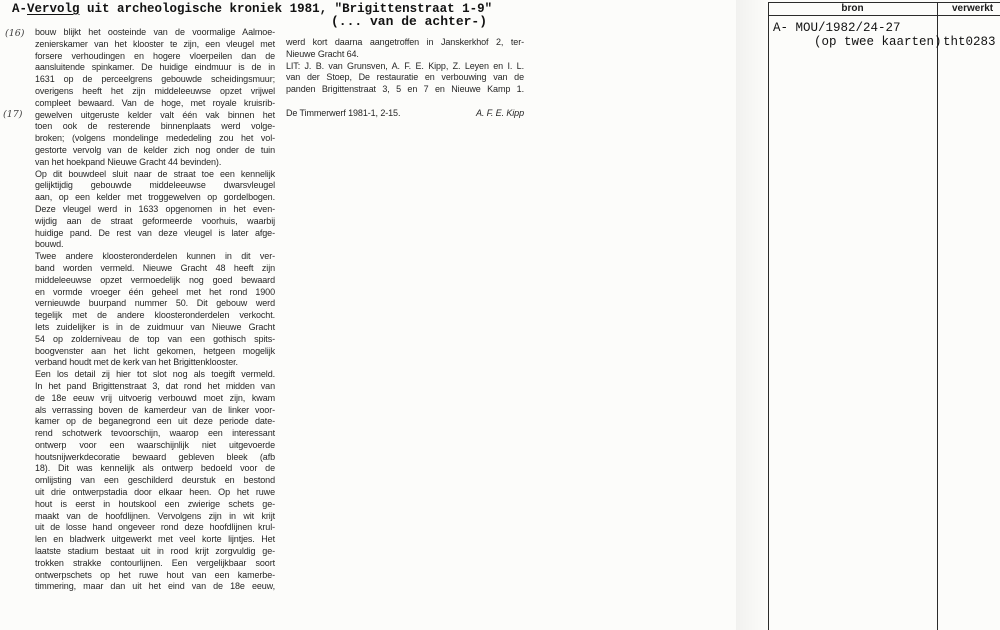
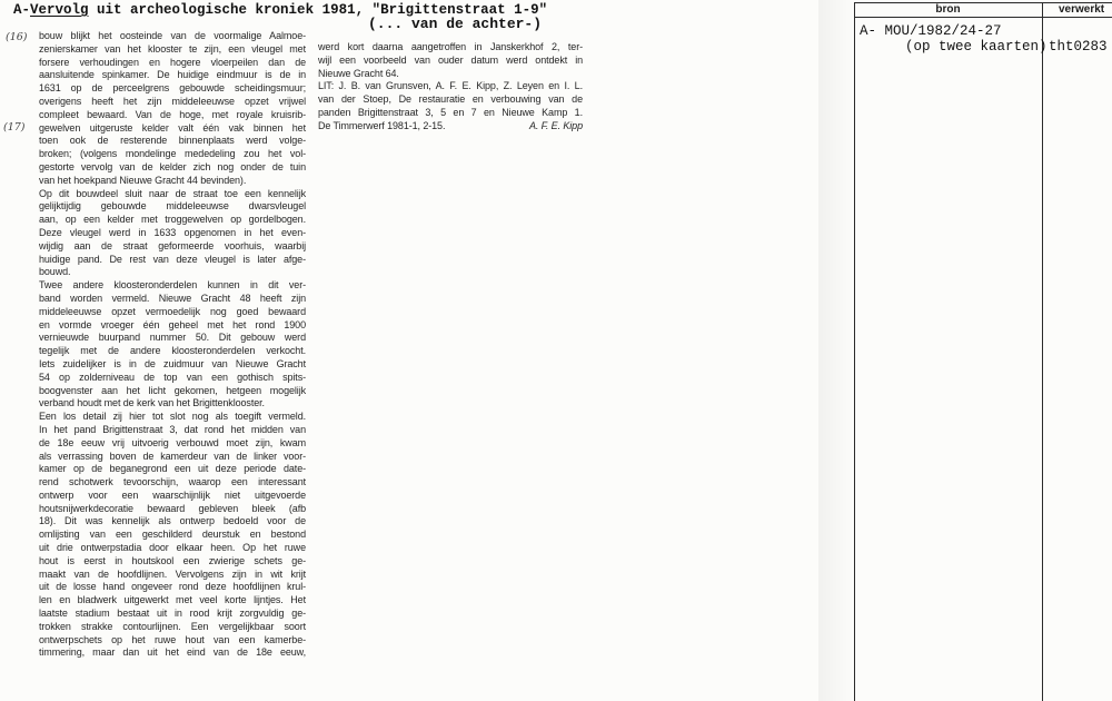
  A-Vervolg uit archeologische kroniek 1981, "Brigittenstraat 1-9"
  (... van de achter-)
  (16)
  (17)
  bouw blijkt het oosteinde van de voormalige Aalmoe-
  zenierskamer van het klooster te zijn, een vleugel met
  forsere verhoudingen en hogere vloerpeilen dan de
  aansluitende spinkamer. De huidige eindmuur is de in
  1631 op de perceelgrens gebouwde scheidingsmuur;
  overigens heeft het zijn middeleeuwse opzet vrijwel
  compleet bewaard. Van de hoge, met royale kruisrib-
  gewelven uitgeruste kelder valt één vak binnen het
  toen ook de resterende binnenplaats werd volge-
  broken; (volgens mondelinge mededeling zou het vol-
  gestorte vervolg van de kelder zich nog onder de tuin
  van het hoekpand Nieuwe Gracht 44 bevinden).
  Op dit bouwdeel sluit naar de straat toe een kennelijk
  gelijktijdig gebouwde middeleeuwse dwarsvleugel
  aan, op een kelder met troggewelven op gordelbogen.
  Deze vleugel werd in 1633 opgenomen in het even-
  wijdig aan de straat geformeerde voorhuis, waarbij
  huidige pand. De rest van deze vleugel is later afge-
  bouwd.
  Twee andere kloosteronderdelen kunnen in dit ver-
  band worden vermeld. Nieuwe Gracht 48 heeft zijn
  middeleeuwse opzet vermoedelijk nog goed bewaard
  en vormde vroeger één geheel met het rond 1900
  vernieuwde buurpand nummer 50. Dit gebouw werd
  tegelijk met de andere kloosteronderdelen verkocht.
  Iets zuidelijker is in de zuidmuur van Nieuwe Gracht
  54 op zolderniveau de top van een gothisch spits-
  boogvenster aan het licht gekomen, hetgeen mogelijk
  verband houdt met de kerk van het Brigittenklooster.
  Een los detail zij hier tot slot nog als toegift vermeld.
  In het pand Brigittenstraat 3, dat rond het midden van
  de 18e eeuw vrij uitvoerig verbouwd moet zijn, kwam
  als verrassing boven de kamerdeur van de linker voor-
  kamer op de beganegrond een uit deze periode date-
  rend schotwerk tevoorschijn, waarop een interessant
  ontwerp voor een waarschijnlijk niet uitgevoerde
  houtsnijwerkdecoratie bewaard gebleven bleek (afb
  18). Dit was kennelijk als ontwerp bedoeld voor de
  omlijsting van een geschilderd deurstuk en bestond
  uit drie ontwerpstadia door elkaar heen. Op het ruwe
  hout is eerst in houtskool een zwierige schets ge-
  maakt van de hoofdlijnen. Vervolgens zijn in wit krijt
  uit de losse hand ongeveer rond deze hoofdlijnen krul-
  len en bladwerk uitgewerkt met veel korte lijntjes. Het
  laatste stadium bestaat uit in rood krijt zorgvuldig ge-
  trokken strakke contourlijnen. Een vergelijkbaar soort
  ontwerpschets op het ruwe hout van een kamerbe-
  timmering, maar dan uit het eind van de 18e eeuw,
  werd kort daarna aangetroffen in Janskerkhof 2, ter-
+ wijl een voorbeeld van ouder datum werd ontdekt in
  Nieuwe Gracht 64.
  LIT: J. B. van Grunsven, A. F. E. Kipp, Z. Leyen en I. L.
  van der Stoep, De restauratie en verbouwing van de
  panden Brigittenstraat 3, 5 en 7 en Nieuwe Kamp 1.
  De Timmerwerf 1981-1, 2-15.
  A. F. E. Kipp
  bron
  verwerkt
  A- MOU/1982/24-27
  (op twee kaarten)
  tht0283
